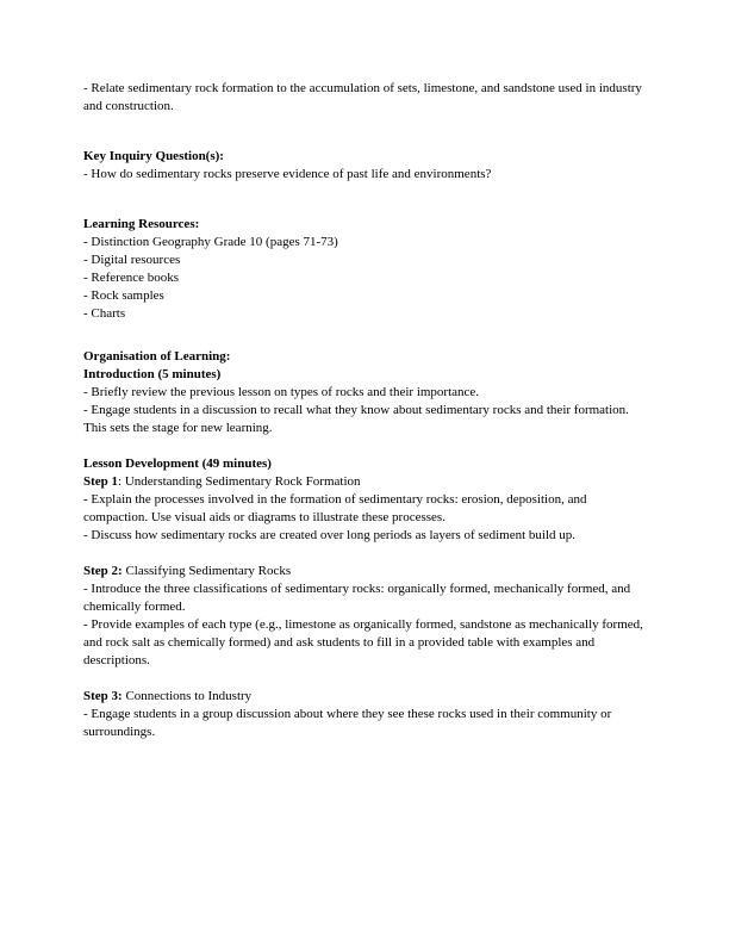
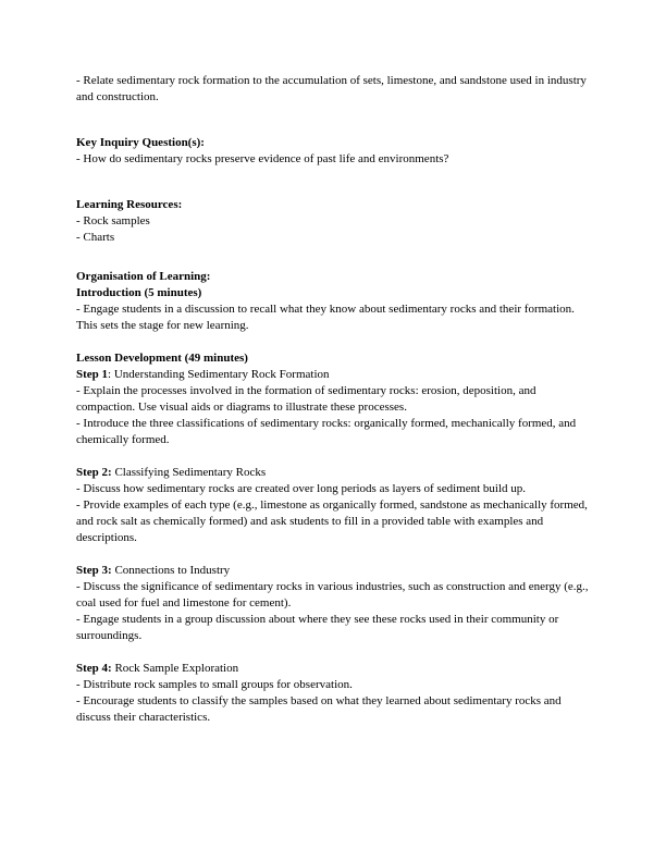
  - Relate sedimentary rock formation to the accumulation of sets, limestone, and sandstone used in industry and construction.
  Key Inquiry Question(s):
  - How do sedimentary rocks preserve evidence of past life and environments?
  Learning Resources:
- - Distinction Geography Grade 10 (pages 71-73)
- - Digital resources
- - Reference books
  - Rock samples
  - Charts
  Organisation of Learning:
  Introduction (5 minutes)
- - Briefly review the previous lesson on types of rocks and their importance.
  - Engage students in a discussion to recall what they know about sedimentary rocks and their formation. This sets the stage for new learning.
  Lesson Development (49 minutes)
  Step 1: Understanding Sedimentary Rock Formation
  - Explain the processes involved in the formation of sedimentary rocks: erosion, deposition, and compaction. Use visual aids or diagrams to illustrate these processes.
- - Discuss how sedimentary rocks are created over long periods as layers of sediment build up.
+ - Introduce the three classifications of sedimentary rocks: organically formed, mechanically formed, and chemically formed.
  Step 2: Classifying Sedimentary Rocks
- - Introduce the three classifications of sedimentary rocks: organically formed, mechanically formed, and chemically formed.
+ - Discuss how sedimentary rocks are created over long periods as layers of sediment build up.
  - Provide examples of each type (e.g., limestone as organically formed, sandstone as mechanically formed, and rock salt as chemically formed) and ask students to fill in a provided table with examples and descriptions.
  Step 3: Connections to Industry
+ - Discuss the significance of sedimentary rocks in various industries, such as construction and energy (e.g., coal used for fuel and limestone for cement).
  - Engage students in a group discussion about where they see these rocks used in their community or surroundings.
+ Step 4: Rock Sample Exploration
+ - Distribute rock samples to small groups for observation.
+ - Encourage students to classify the samples based on what they learned about sedimentary rocks and discuss their characteristics.
